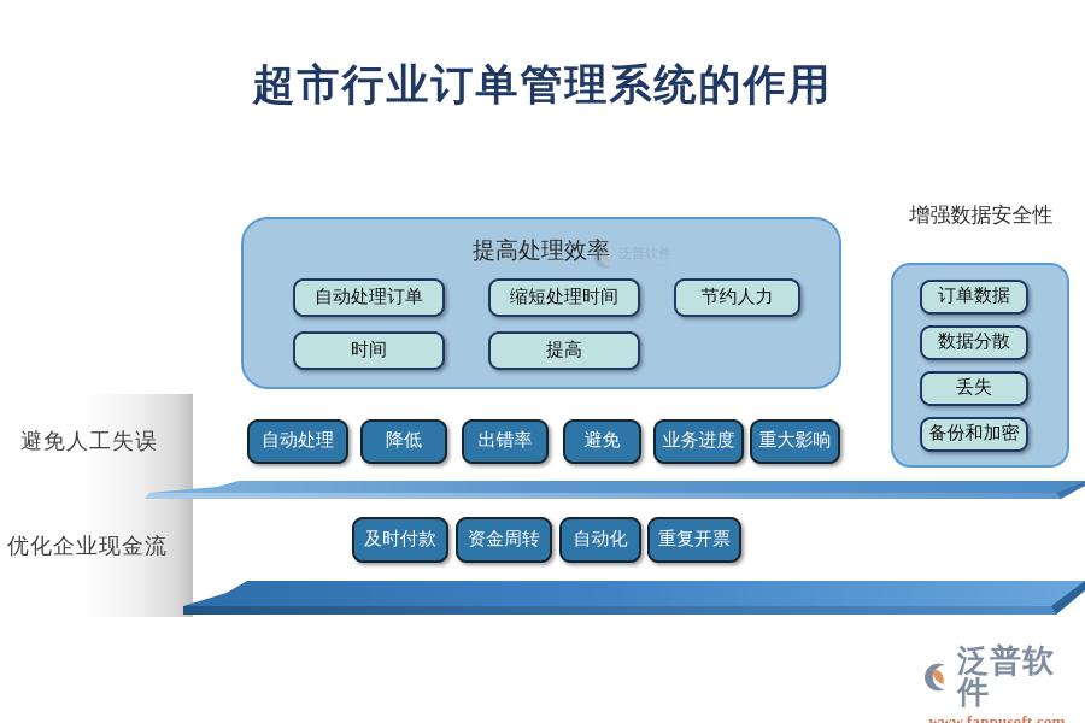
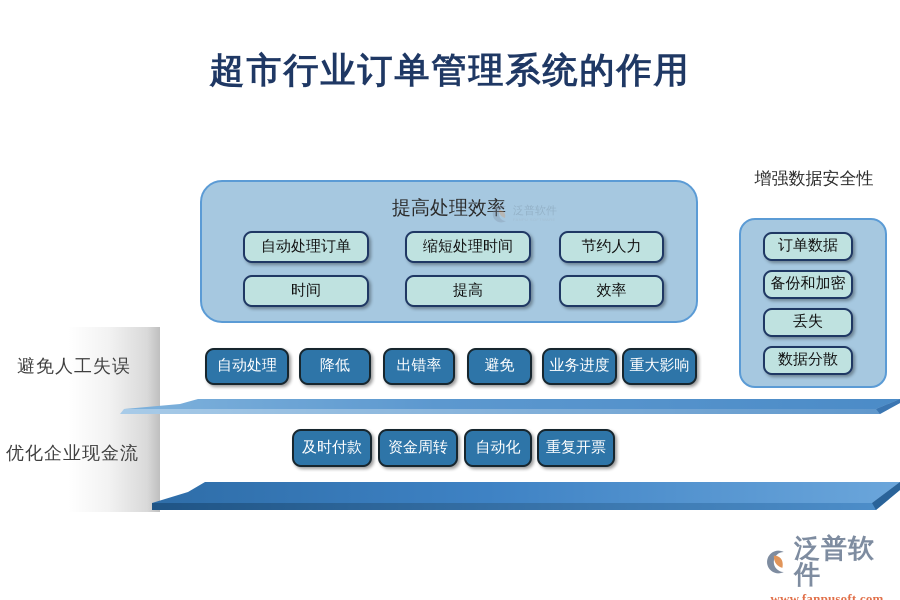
  超市行业订单管理系统的作用
  提高处理效率
  自动处理订单
  缩短处理时间
  节约人力
  时间
  提高
+ 效率
  增强数据安全性
  订单数据
- 数据分散
+ 备份和加密
  丢失
- 备份和加密
+ 数据分散
  避免人工失误
  自动处理
  降低
  出错率
  避免
  业务进度
  重大影响
  优化企业现金流
  及时付款
  资金周转
  自动化
  重复开票
  泛普软件
  www.fanpusoft.com
